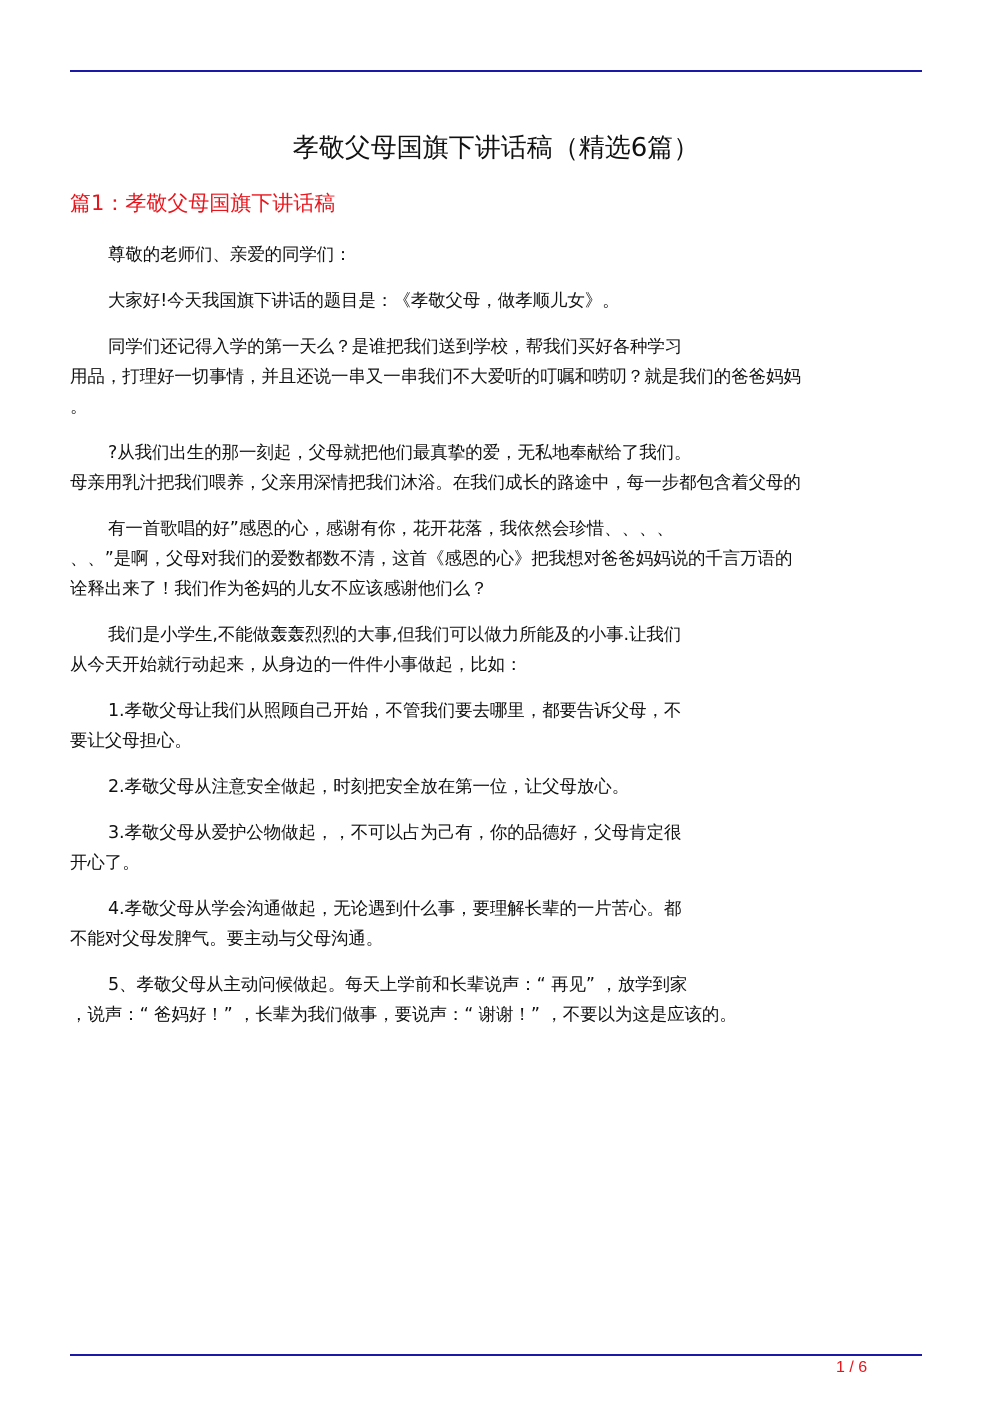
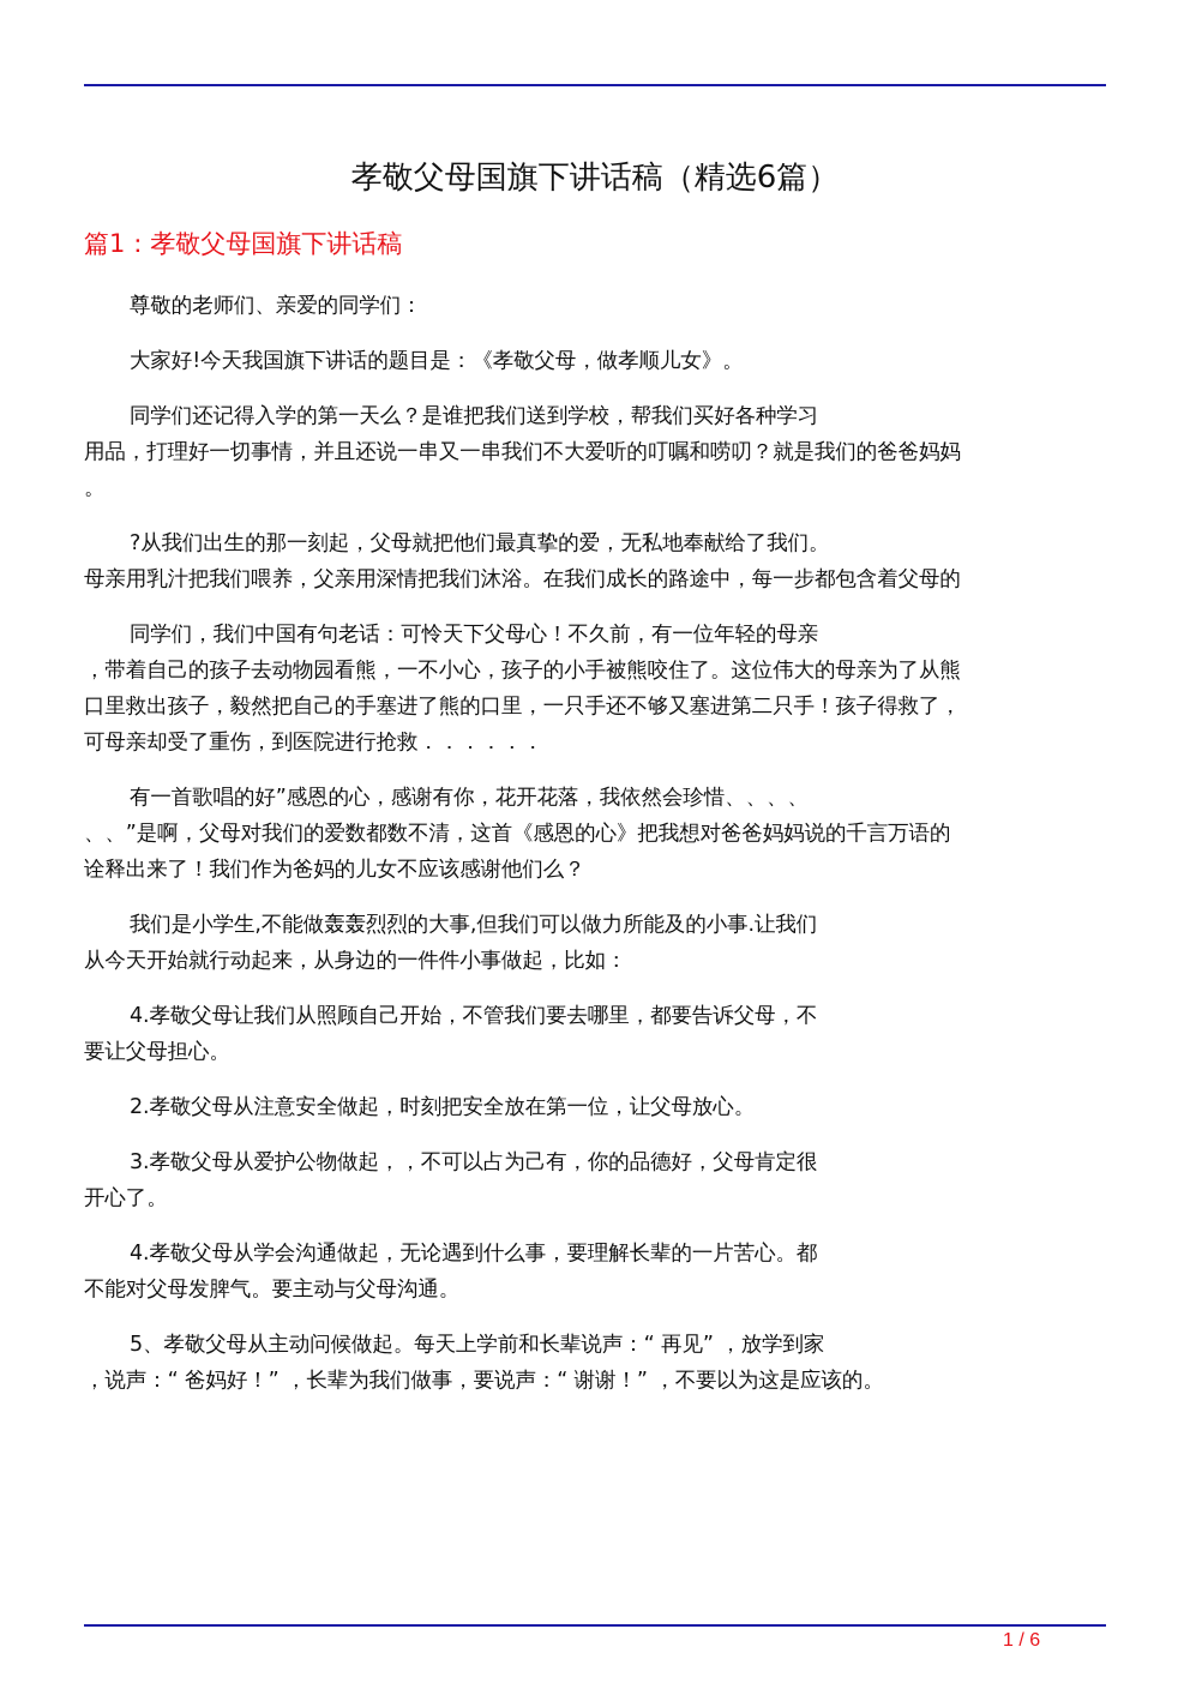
  孝敬父母国旗下讲话稿（精选6篇）
  篇1：孝敬父母国旗下讲话稿
  尊敬的老师们、亲爱的同学们：
  大家好!今天我国旗下讲话的题目是：《孝敬父母，做孝顺儿女》。
  同学们还记得入学的第一天么？是谁把我们送到学校，帮我们买好各种学习
  用品，打理好一切事情，并且还说一串又一串我们不大爱听的叮嘱和唠叨？就是我们的爸爸妈妈
  。
  ?从我们出生的那一刻起，父母就把他们最真挚的爱，无私地奉献给了我们。
  母亲用乳汁把我们喂养，父亲用深情把我们沐浴。在我们成长的路途中，每一步都包含着父母的
+ 同学们，我们中国有句老话：可怜天下父母心！不久前，有一位年轻的母亲
+ ，带着自己的孩子去动物园看熊，一不小心，孩子的小手被熊咬住了。这位伟大的母亲为了从熊
+ 口里救出孩子，毅然把自己的手塞进了熊的口里，一只手还不够又塞进第二只手！孩子得救了，
+ 可母亲却受了重伤，到医院进行抢救．．．．．．
  有一首歌唱的好”感恩的心，感谢有你，花开花落，我依然会珍惜、、、、
  、、”是啊，父母对我们的爱数都数不清，这首《感恩的心》把我想对爸爸妈妈说的千言万语的
  诠释出来了！我们作为爸妈的儿女不应该感谢他们么？
  我们是小学生,不能做轰轰烈烈的大事,但我们可以做力所能及的小事.让我们
  从今天开始就行动起来，从身边的一件件小事做起，比如：
- 1.孝敬父母让我们从照顾自己开始，不管我们要去哪里，都要告诉父母，不
+ 4.孝敬父母让我们从照顾自己开始，不管我们要去哪里，都要告诉父母，不
  要让父母担心。
  2.孝敬父母从注意安全做起，时刻把安全放在第一位，让父母放心。
  3.孝敬父母从爱护公物做起，，不可以占为己有，你的品德好，父母肯定很
  开心了。
  4.孝敬父母从学会沟通做起，无论遇到什么事，要理解长辈的一片苦心。都
  不能对父母发脾气。要主动与父母沟通。
  5、孝敬父母从主动问候做起。每天上学前和长辈说声：“ 再见” ，放学到家
  ，说声：“ 爸妈好！” ，长辈为我们做事，要说声：“ 谢谢！” ，不要以为这是应该的。
  1 / 6
